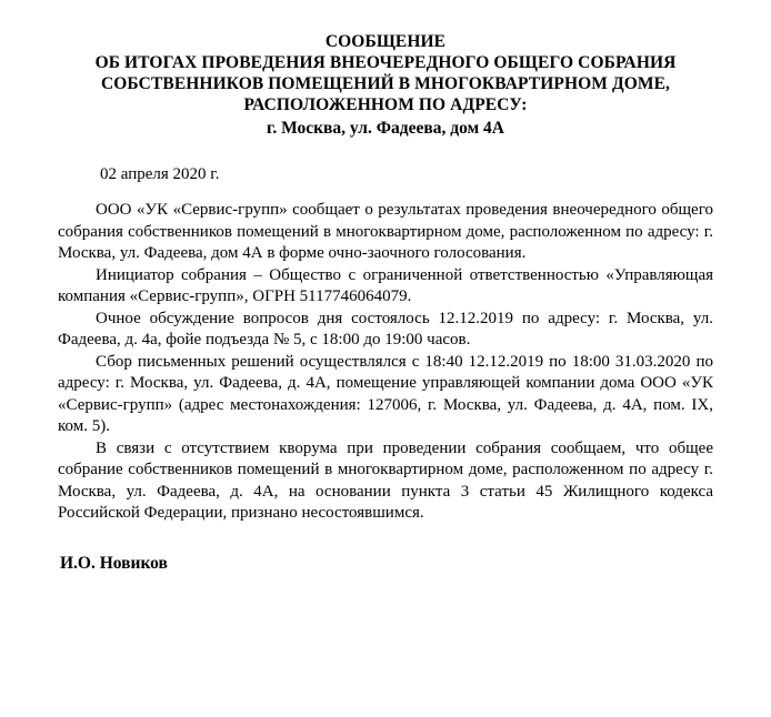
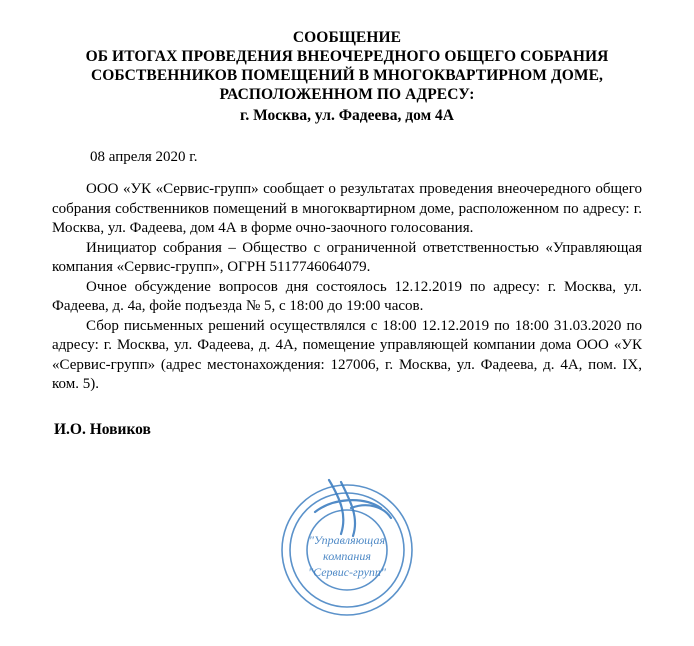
  СООБЩЕНИЕ
  ОБ ИТОГАХ ПРОВЕДЕНИЯ ВНЕОЧЕРЕДНОГО ОБЩЕГО СОБРАНИЯ
  СОБСТВЕННИКОВ ПОМЕЩЕНИЙ В МНОГОКВАРТИРНОМ ДОМЕ,
  РАСПОЛОЖЕННОМ ПО АДРЕСУ:
  г. Москва, ул. Фадеева, дом 4А
- 02 апреля 2020 г.
+ 08 апреля 2020 г.
  ООО «УК «Сервис-групп» сообщает о результатах проведения внеочередного общего собрания собственников помещений в многоквартирном доме, расположенном по адресу: г. Москва, ул. Фадеева, дом 4А в форме очно-заочного голосования.
  Инициатор собрания – Общество с ограниченной ответственностью «Управляющая компания «Сервис-групп», ОГРН 5117746064079.
  Очное обсуждение вопросов дня состоялось 12.12.2019 по адресу: г. Москва, ул. Фадеева, д. 4а, фойе подъезда № 5, с 18:00 до 19:00 часов.
- Сбор письменных решений осуществлялся с 18:40 12.12.2019 по 18:00 31.03.2020 по адресу: г. Москва, ул. Фадеева, д. 4А, помещение управляющей компании дома ООО «УК «Сервис-групп» (адрес местонахождения: 127006, г. Москва, ул. Фадеева, д. 4А, пом. IX, ком. 5).
+ Сбор письменных решений осуществлялся с 18:00 12.12.2019 по 18:00 31.03.2020 по адресу: г. Москва, ул. Фадеева, д. 4А, помещение управляющей компании дома ООО «УК «Сервис-групп» (адрес местонахождения: 127006, г. Москва, ул. Фадеева, д. 4А, пом. IX, ком. 5).
- В связи с отсутствием кворума при проведении собрания сообщаем, что общее собрание собственников помещений в многоквартирном доме, расположенном по адресу г. Москва, ул. Фадеева, д. 4А, на основании пункта 3 статьи 45 Жилищного кодекса Российской Федерации, признано несостоявшимся.
  И.О. Новиков
+ "Управляющая
+ компания
+ "Сервис-групп"
